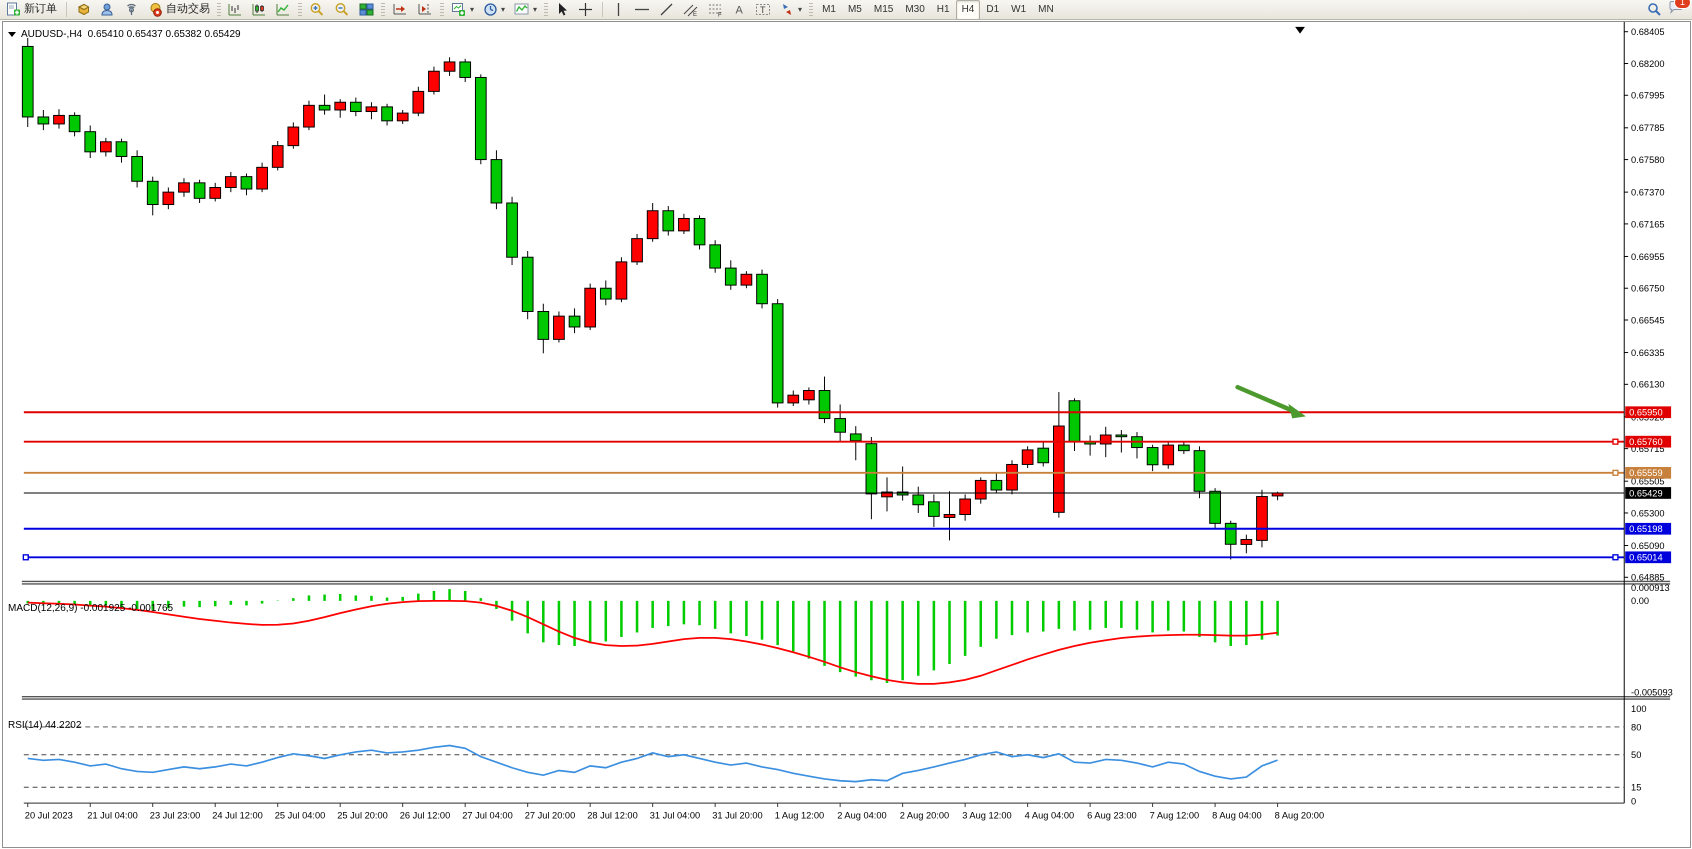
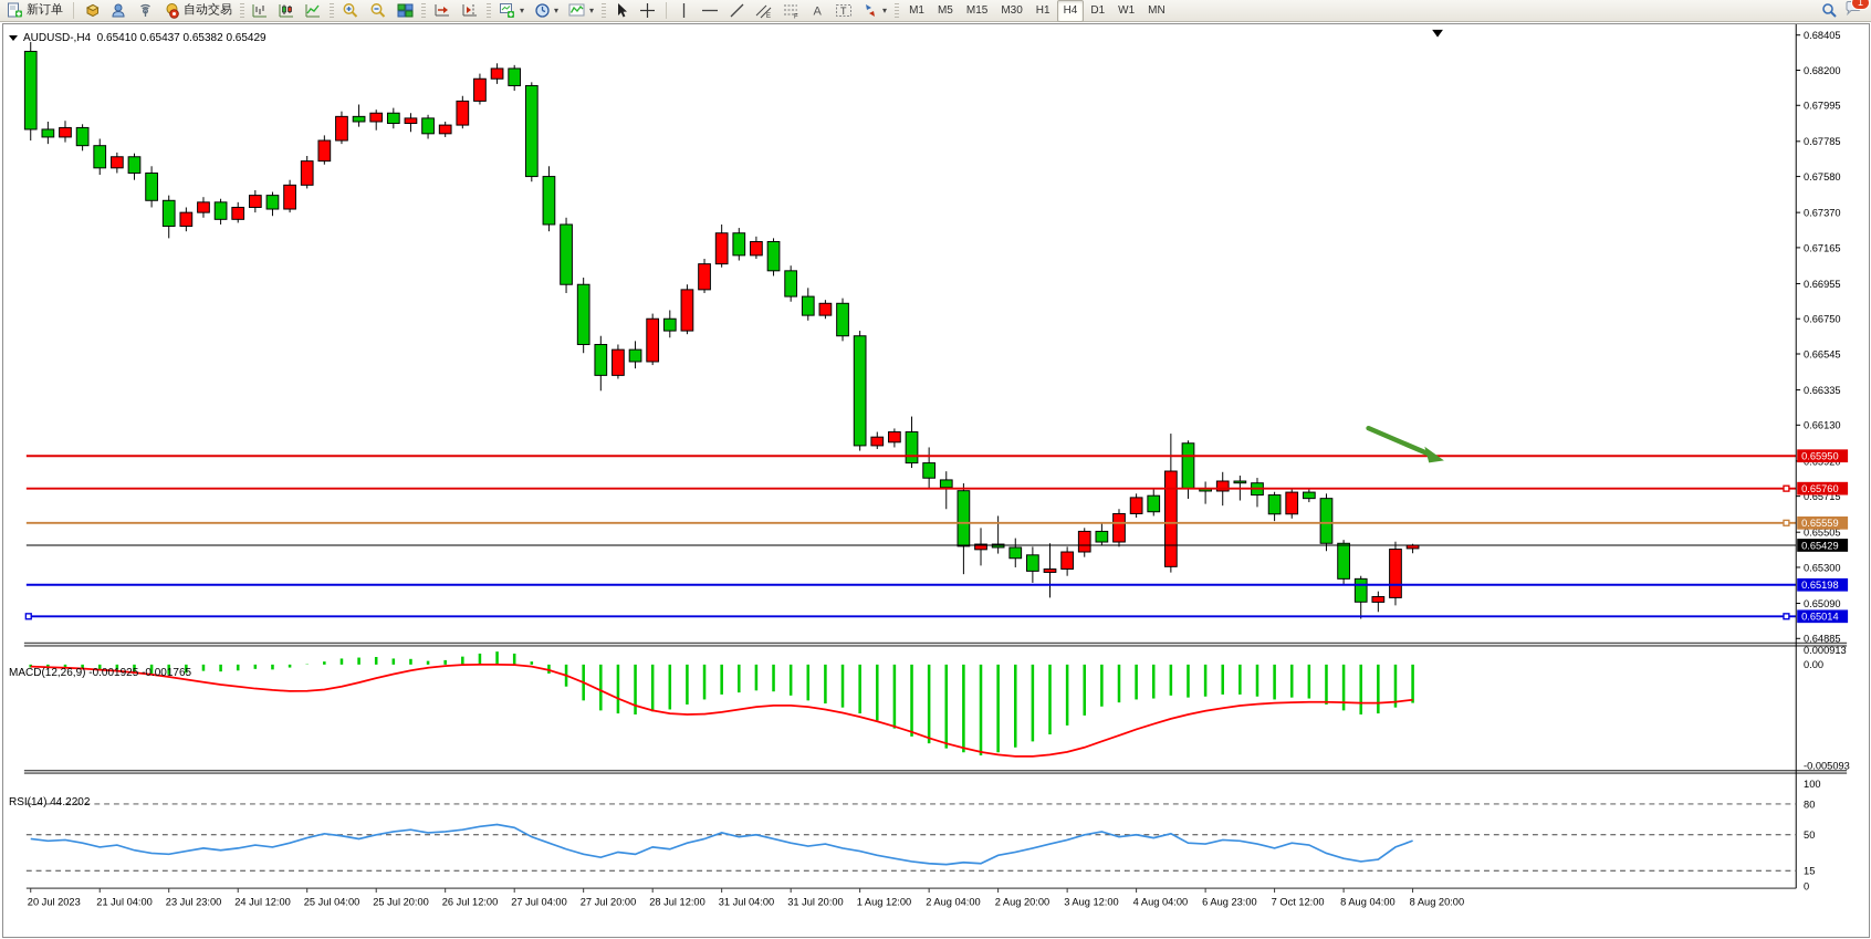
  新订单
  自动交易
  ▾
  ▾
  ▾
  A
  T
  ▾
  M1
  M5
  M15
  M30
  H1
  H4
  D1
  W1
  MN
  1
  0.68405
  0.68200
  0.67995
  0.67785
  0.67580
  0.67370
  0.67165
  0.66955
  0.66750
  0.66545
  0.66335
  0.66130
  0.65715
  0.65505
  0.65300
  0.65090
  0.64885
  0.65950
  0.65760
  0.65559
  0.65198
  0.65014
  0.65429
  0.000913
  0.00
  -0.005093
  100
  80
  50
  15
  0
  20 Jul 2023
  21 Jul 04:00
  23 Jul 23:00
  24 Jul 12:00
  25 Jul 04:00
  25 Jul 20:00
  26 Jul 12:00
  27 Jul 04:00
  27 Jul 20:00
  28 Jul 12:00
  31 Jul 04:00
  31 Jul 20:00
  1 Aug 12:00
  2 Aug 04:00
  2 Aug 20:00
  3 Aug 12:00
  4 Aug 04:00
  6 Aug 23:00
- 7 Aug 12:00
+ 7 Oct 12:00
  8 Aug 04:00
  8 Aug 20:00
  AUDUSD-,H4 0.65410 0.65437 0.65382 0.65429
  MACD(12,26,9) -0.001925 -0.001765
  RSI(14) 44.2202
